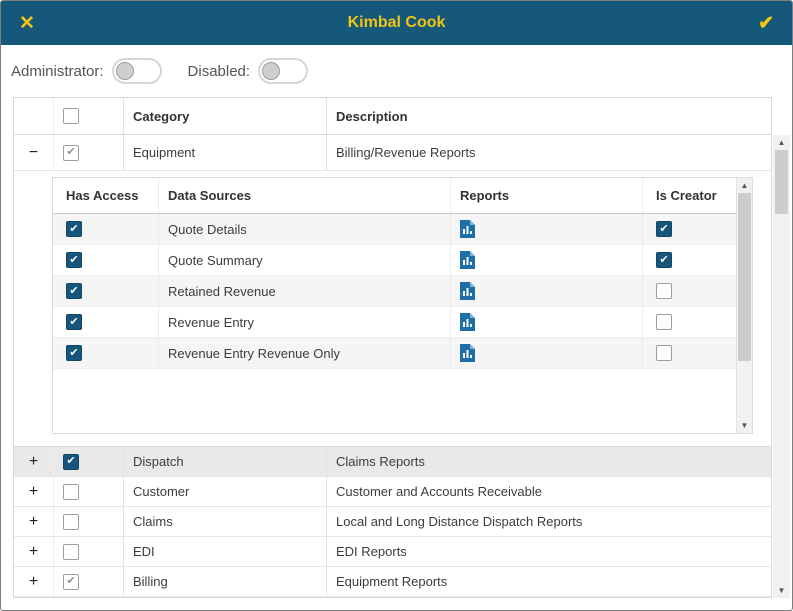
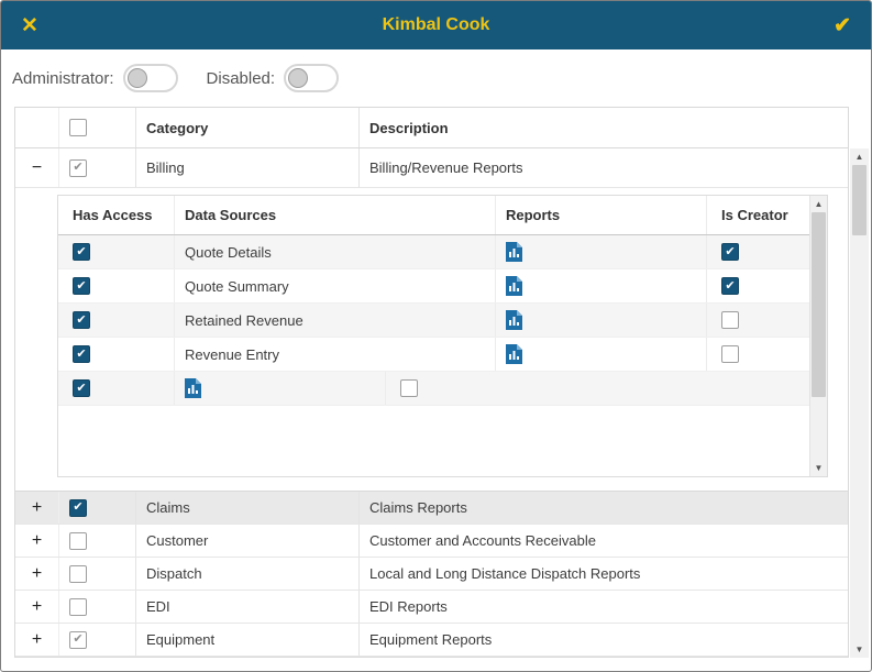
  ✕
  Kimbal Cook
  ✔
  Administrator:
  Disabled:
  Category
  Description
  −
- Equipment
+ Billing
  Billing/Revenue Reports
  Has Access
  Data Sources
  Reports
  Is Creator
  Quote Details
  Quote Summary
  Retained Revenue
  Revenue Entry
- Revenue Entry Revenue Only
  ▲
  ▼
  +
- Dispatch
+ Claims
  Claims Reports
  +
  Customer
  Customer and Accounts Receivable
  +
- Claims
+ Dispatch
  Local and Long Distance Dispatch Reports
  +
  EDI
  EDI Reports
  +
- Billing
+ Equipment
  Equipment Reports
  ▲
  ▼
